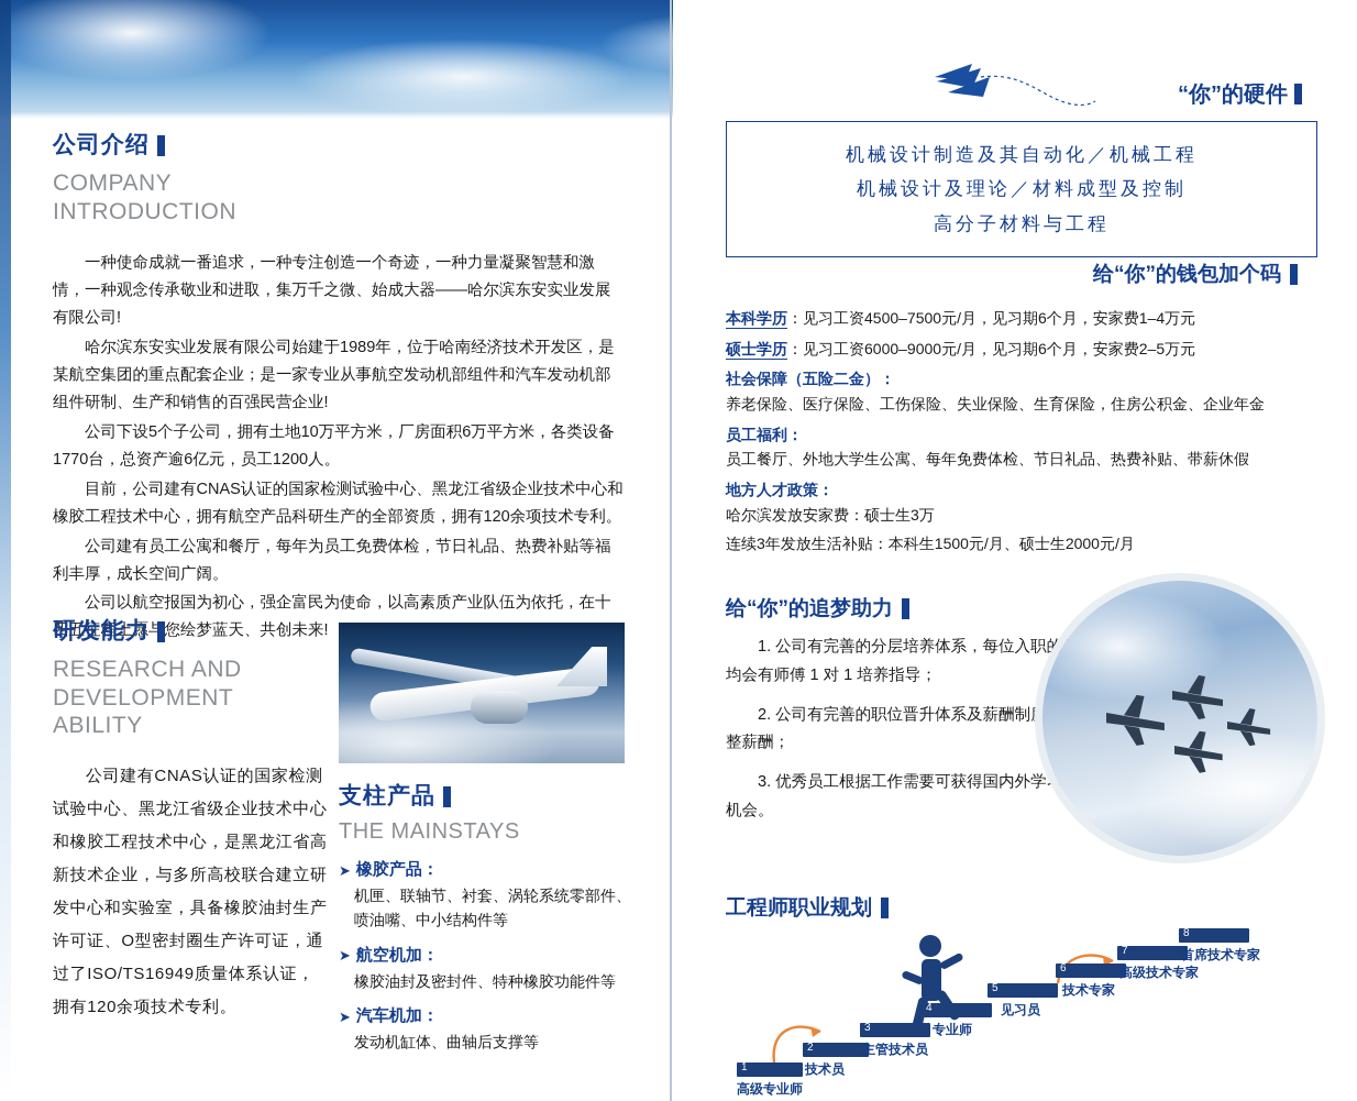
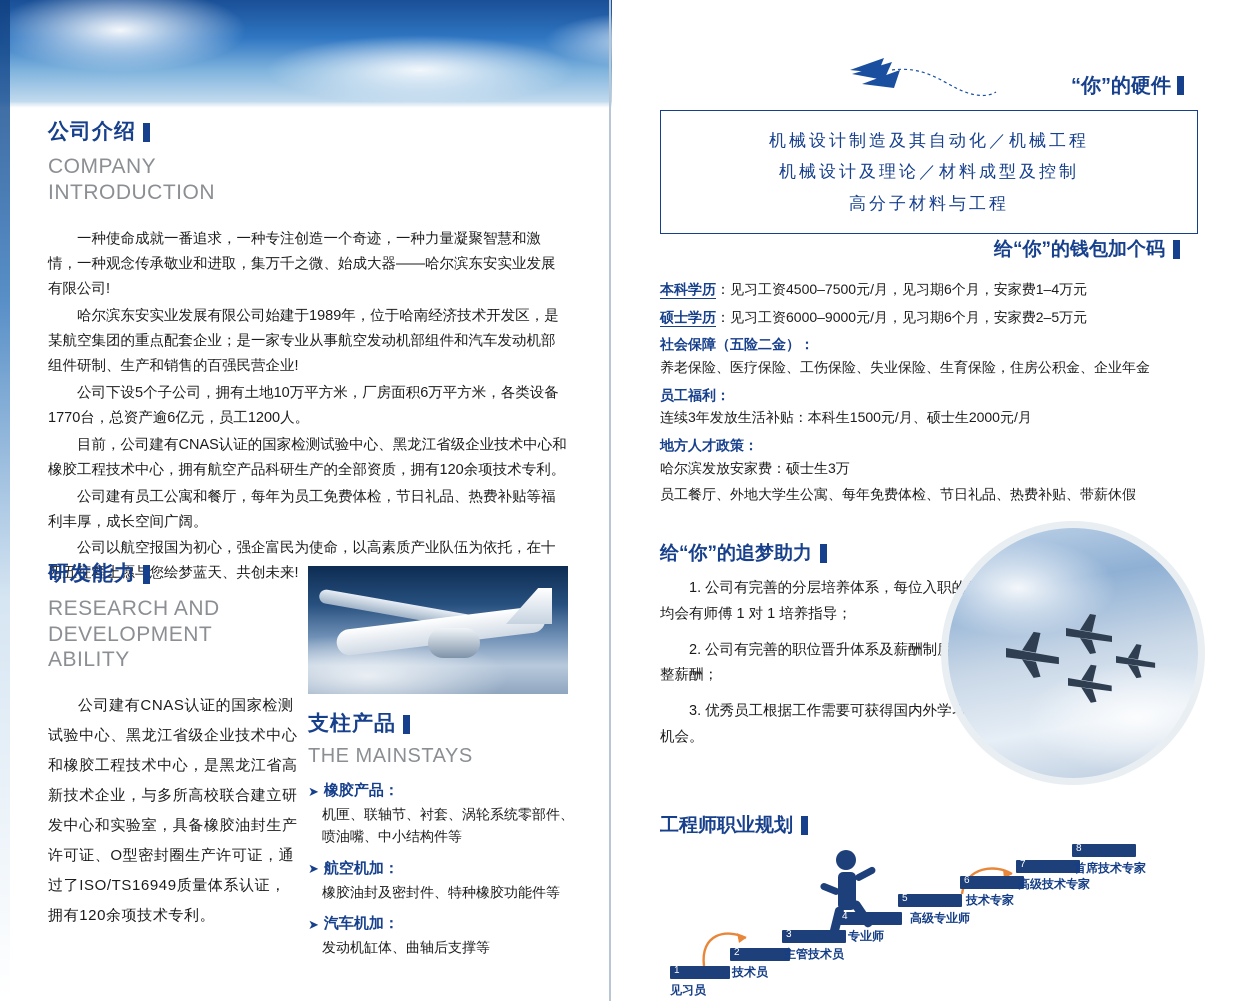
  公司介绍
  COMPANY
  INTRODUCTION
  一种使命成就一番追求，一种专注创造一个奇迹，一种力量凝聚智慧和激情，一种观念传承敬业和进取，集万千之微、始成大器——哈尔滨东安实业发展有限公司!
  哈尔滨东安实业发展有限公司始建于1989年，位于哈南经济技术开发区，是某航空集团的重点配套企业；是一家专业从事航空发动机部组件和汽车发动机部组件研制、生产和销售的百强民营企业!
  公司下设5个子公司，拥有土地10万平方米，厂房面积6万平方米，各类设备1770台，总资产逾6亿元，员工1200人。
  目前，公司建有CNAS认证的国家检测试验中心、黑龙江省级企业技术中心和橡胶工程技术中心，拥有航空产品科研生产的全部资质，拥有120余项技术专利。
  公司建有员工公寓和餐厅，每年为员工免费体检，节日礼品、热费补贴等福利丰厚，成长空间广阔。
  公司以航空报国为初心，强企富民为使命，以高素质产业队伍为依托，在十四五征程上愿您绘梦蓝天、共创未来!
  研发能力
  RESEARCH AND
  DEVELOPMENT ABILITY
  公司建有CNAS认证的国家检测试验中心、黑龙江省级企业技术中心和橡胶工程技术中心，是黑龙江省高新技术企业，与多所高校联合建立研发中心和实验室，具备橡胶油封生产许可证、O型密封圈生产许可证，通过了ISO/TS16949质量体系认证，拥有120余项技术专利。
  支柱产品
  THE MAINSTAYS
  ➤
  橡胶产品：
  机匣、联轴节、衬套、涡轮系统零部件、喷油嘴、中小结构件等
  ➤
  航空机加：
  橡胶油封及密封件、特种橡胶功能件等
  ➤
  汽车机加：
  发动机缸体、曲轴后支撑等
  “你”的硬件
  机械设计制造及其自动化／机械工程
  机械设计及理论／材料成型及控制
  高分子材料与工程
  给“你”的钱包加个码
  本科学历：见习工资4500–7500元/月，见习期6个月，安家费1–4万元
  硕士学历：见习工资6000–9000元/月，见习期6个月，安家费2–5万元
  社会保障（五险二金）：
  养老保险、医疗保险、工伤保险、失业保险、生育保险，住房公积金、企业年金
  员工福利：
- 员工餐厅、外地大学生公寓、每年免费体检、节日礼品、热费补贴、带薪休假
+ 连续3年发放生活补贴：本科生1500元/月、硕士生2000元/月
  地方人才政策：
  哈尔滨发放安家费：硕士生3万
- 连续3年发放生活补贴：本科生1500元/月、硕士生2000元/月
+ 员工餐厅、外地大学生公寓、每年免费体检、节日礼品、热费补贴、带薪休假
  给“你”的追梦助力
  1. 公司有完善的分层培养体系，每位入职的均会有师傅 1 对 1 培养指导；
  2. 公司有完善的职位晋升体系及薪酬制度整薪酬；
  3. 优秀员工根据工作需要可获得国内外学习机会。
  工程师职业规划
  1
- 高级专业师
+ 见习员
  2
  技术员
  3
  主管技术员
  4
  专业师
  5
- 见习员
+ 高级专业师
  6
  技术专家
  7
  高级技术专家
  8
  首席技术专家
